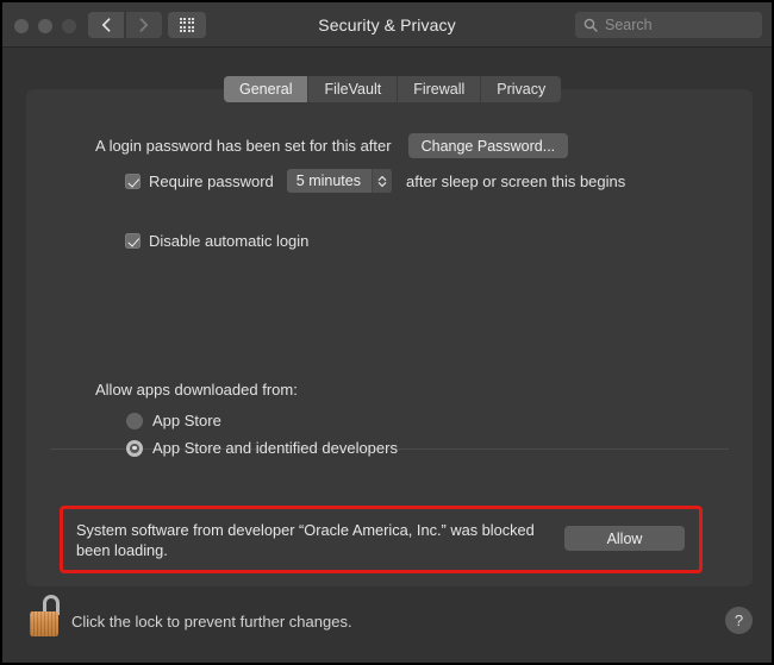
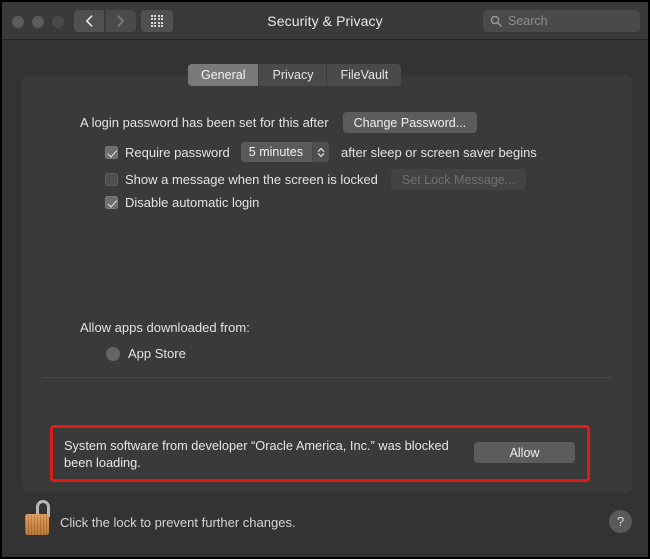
  Security & Privacy
  Search
  General
- FileVault
+ Privacy
- Firewall
- Privacy
+ FileVault
  A login password has been set for this after
  Change Password...
  Require password
  5 minutes
- after sleep or screen this begins
+ after sleep or screen saver begins
+ Show a message when the screen is locked
+ Set Lock Message...
  Disable automatic login
  Allow apps downloaded from:
  App Store
- App Store and identified developers
  System software from developer “Oracle America, Inc.” was blocked been loading.
  Allow
  Click the lock to prevent further changes.
  ?
